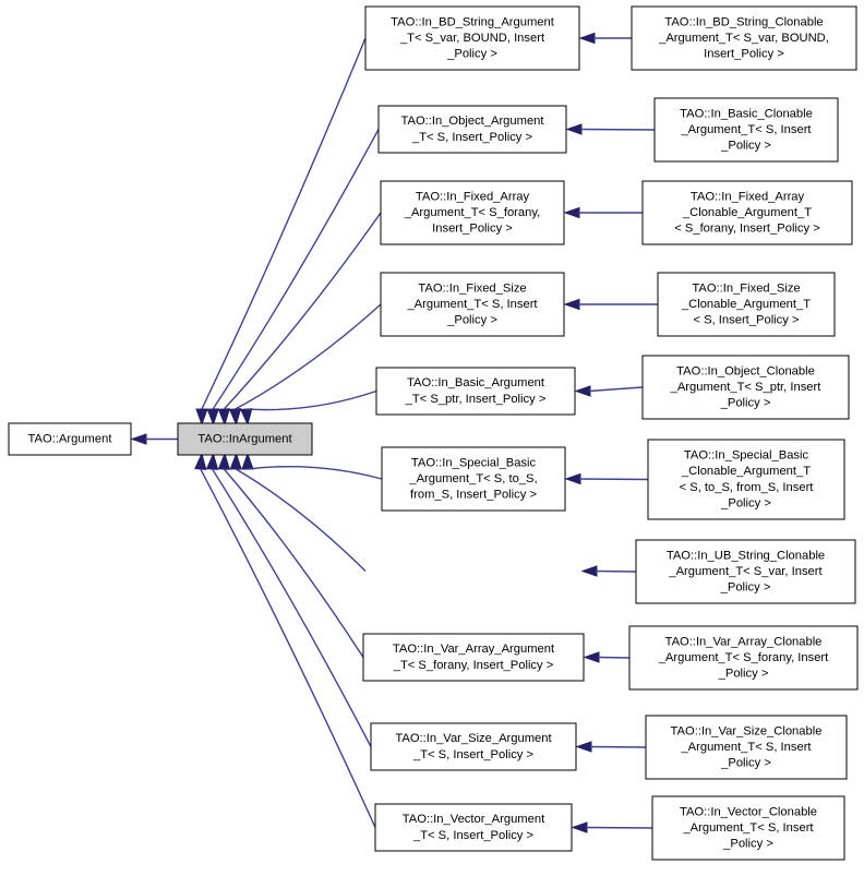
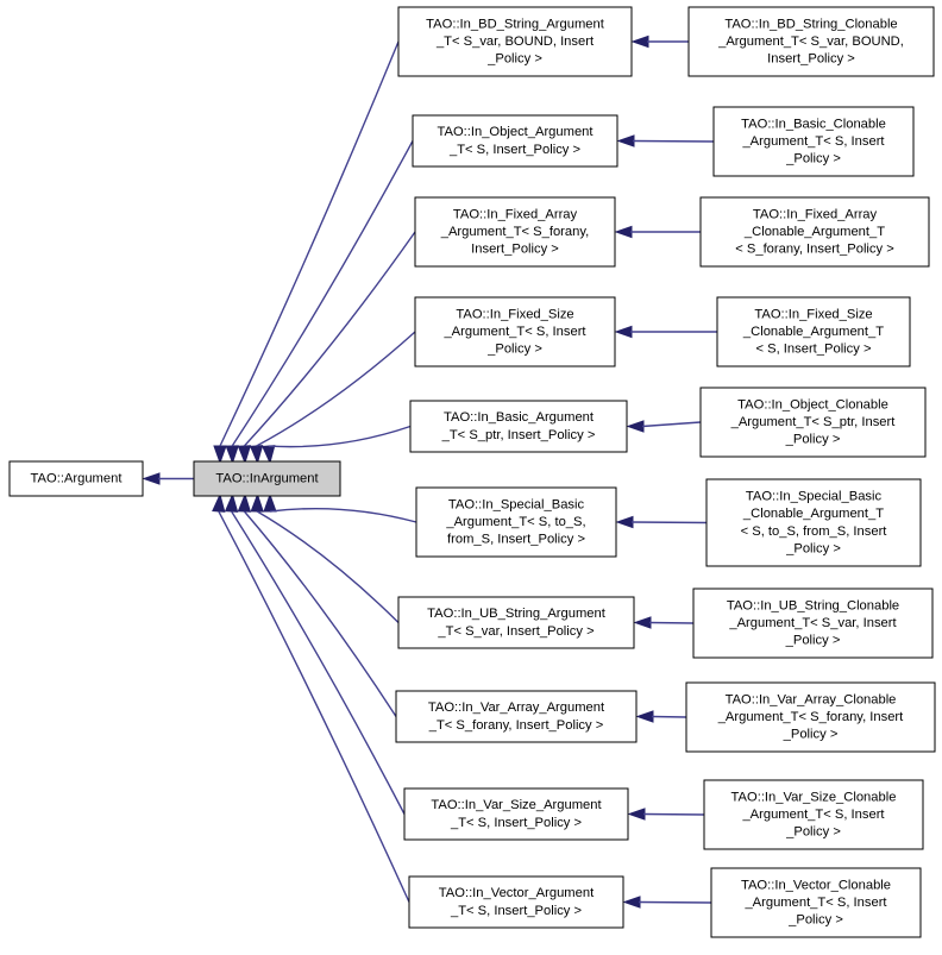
  TAO::In_BD_String_Argument
  _T< S_var, BOUND, Insert
  _Policy >
  TAO::In_Object_Argument
  _T< S, Insert_Policy >
  TAO::In_Fixed_Array
  _Argument_T< S_forany,
  Insert_Policy >
  TAO::In_Fixed_Size
  _Argument_T< S, Insert
  _Policy >
  TAO::In_Basic_Argument
  _T< S_ptr, Insert_Policy >
  TAO::In_Special_Basic
  _Argument_T< S, to_S,
  from_S, Insert_Policy >
+ TAO::In_UB_String_Argument
+ _T< S_var, Insert_Policy >
  TAO::In_Var_Array_Argument
  _T< S_forany, Insert_Policy >
  TAO::In_Var_Size_Argument
  _T< S, Insert_Policy >
  TAO::In_Vector_Argument
  _T< S, Insert_Policy >
  TAO::In_BD_String_Clonable
  _Argument_T< S_var, BOUND,
  Insert_Policy >
  TAO::In_Basic_Clonable
  _Argument_T< S, Insert
  _Policy >
  TAO::In_Fixed_Array
  _Clonable_Argument_T
  < S_forany, Insert_Policy >
  TAO::In_Fixed_Size
  _Clonable_Argument_T
  < S, Insert_Policy >
  TAO::In_Object_Clonable
  _Argument_T< S_ptr, Insert
  _Policy >
  TAO::In_Special_Basic
  _Clonable_Argument_T
  < S, to_S, from_S, Insert
  _Policy >
  TAO::In_UB_String_Clonable
  _Argument_T< S_var, Insert
  _Policy >
  TAO::In_Var_Array_Clonable
  _Argument_T< S_forany, Insert
  _Policy >
  TAO::In_Var_Size_Clonable
  _Argument_T< S, Insert
  _Policy >
  TAO::In_Vector_Clonable
  _Argument_T< S, Insert
  _Policy >
  TAO::Argument
  TAO::InArgument
